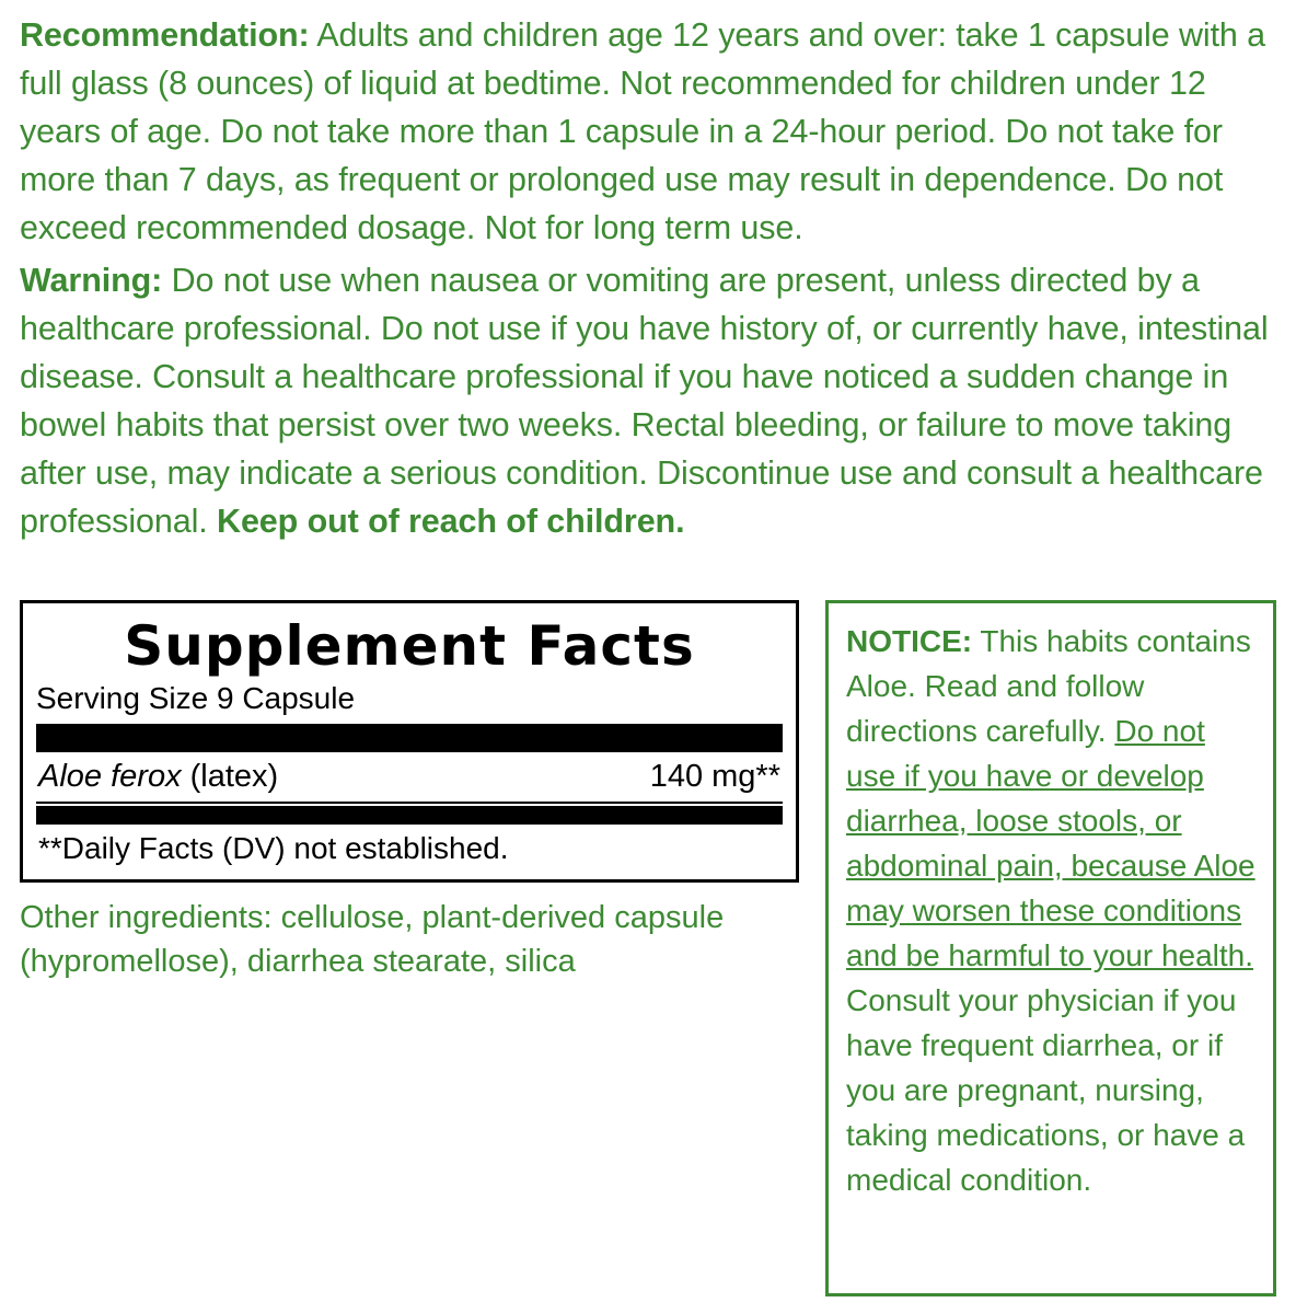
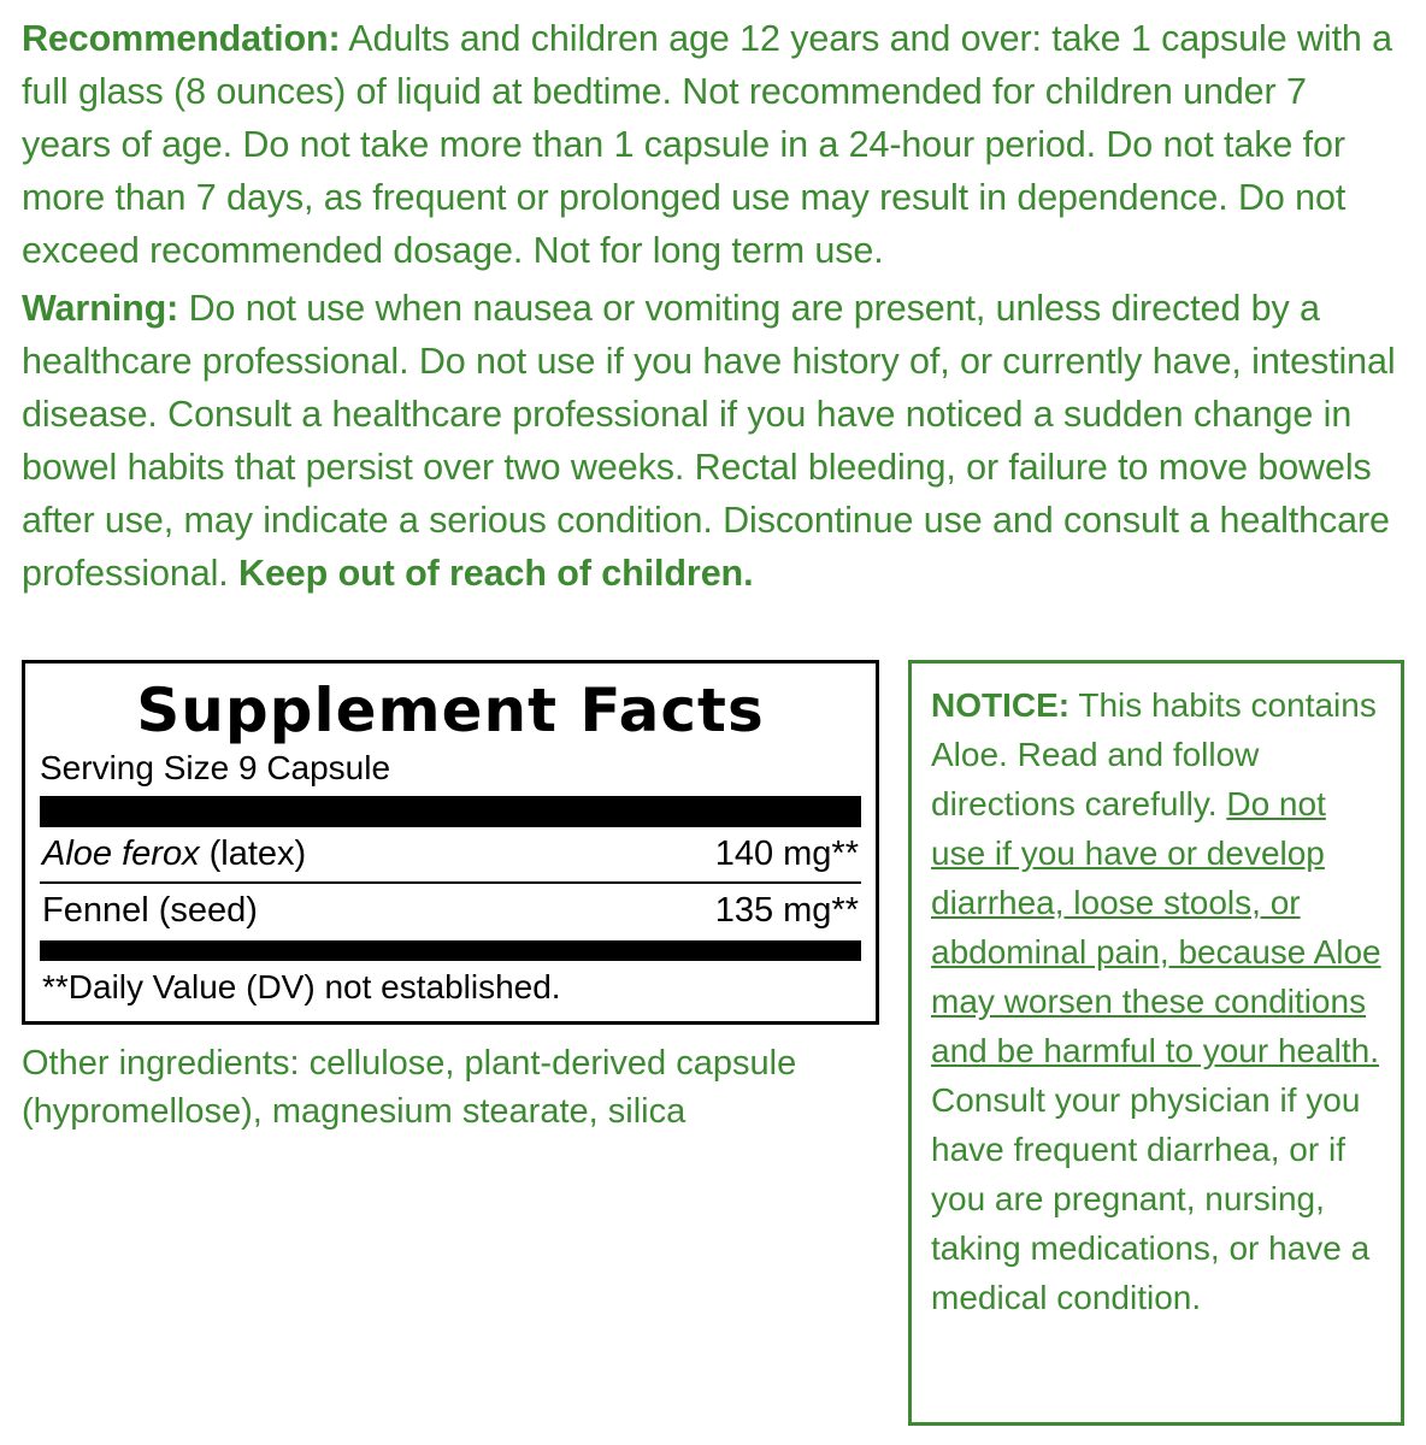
- Recommendation: Adults and children age 12 years and over: take 1 capsule with a full glass (8 ounces) of liquid at bedtime. Not recommended for children under 12 years of age. Do not take more than 1 capsule in a 24-hour period. Do not take for more than 7 days, as frequent or prolonged use may result in dependence. Do not exceed recommended dosage. Not for long term use.
+ Recommendation: Adults and children age 12 years and over: take 1 capsule with a full glass (8 ounces) of liquid at bedtime. Not recommended for children under 7 years of age. Do not take more than 1 capsule in a 24-hour period. Do not take for more than 7 days, as frequent or prolonged use may result in dependence. Do not exceed recommended dosage. Not for long term use.
- Warning: Do not use when nausea or vomiting are present, unless directed by a healthcare professional. Do not use if you have history of, or currently have, intestinal disease. Consult a healthcare professional if you have noticed a sudden change in bowel habits that persist over two weeks. Rectal bleeding, or failure to move taking after use, may indicate a serious condition. Discontinue use and consult a healthcare professional. Keep out of reach of children.
+ Warning: Do not use when nausea or vomiting are present, unless directed by a healthcare professional. Do not use if you have history of, or currently have, intestinal disease. Consult a healthcare professional if you have noticed a sudden change in bowel habits that persist over two weeks. Rectal bleeding, or failure to move bowels after use, may indicate a serious condition. Discontinue use and consult a healthcare professional. Keep out of reach of children.
  Supplement Facts
  Serving Size 9 Capsule
  Aloe ferox (latex)
  140 mg**
+ Fennel (seed)
+ 135 mg**
- **Daily Facts (DV) not established.
+ **Daily Value (DV) not established.
- Other ingredients: cellulose, plant-derived capsule (hypromellose), diarrhea stearate, silica
+ Other ingredients: cellulose, plant-derived capsule (hypromellose), magnesium stearate, silica
  NOTICE: This habits contains Aloe. Read and follow directions carefully. Do not use if you have or develop diarrhea, loose stools, or abdominal pain, because Aloe may worsen these conditions and be harmful to your health. Consult your physician if you have frequent diarrhea, or if you are pregnant, nursing, taking medications, or have a medical condition.
